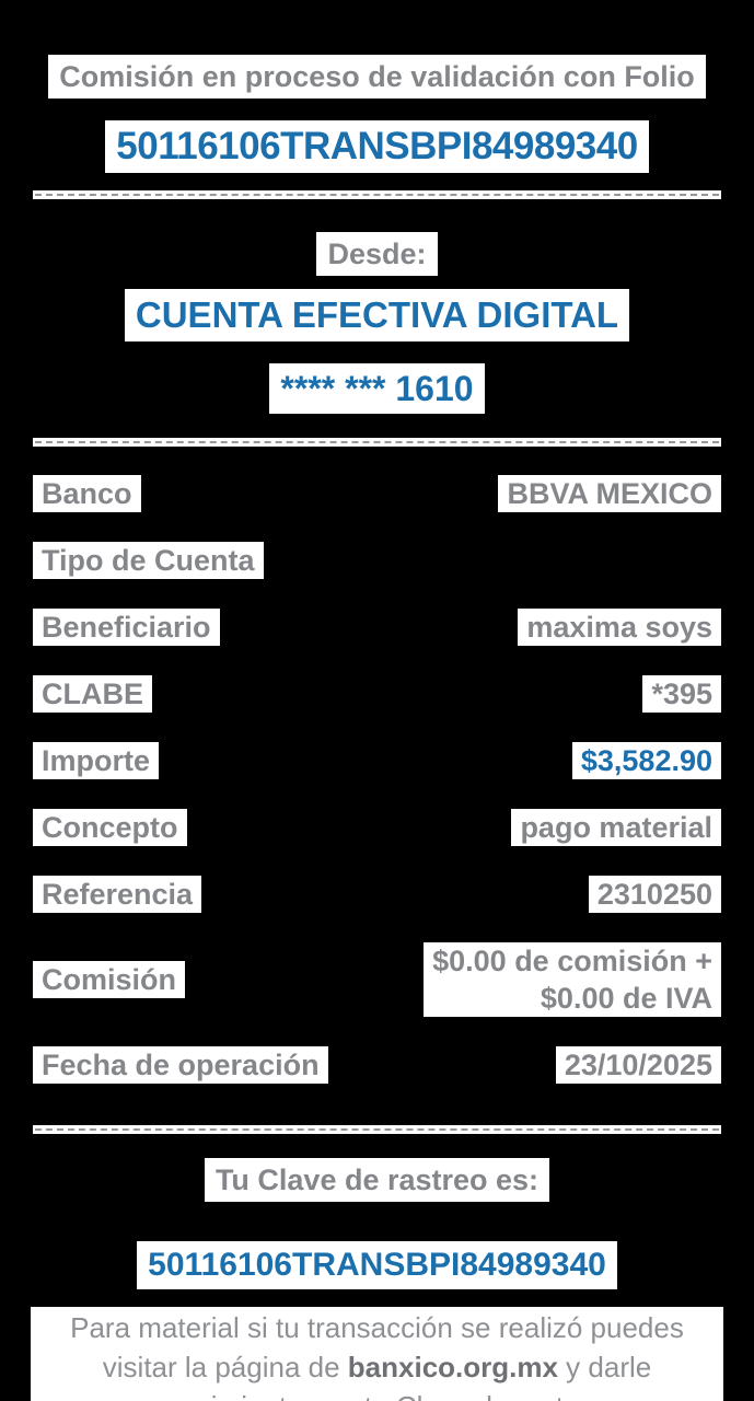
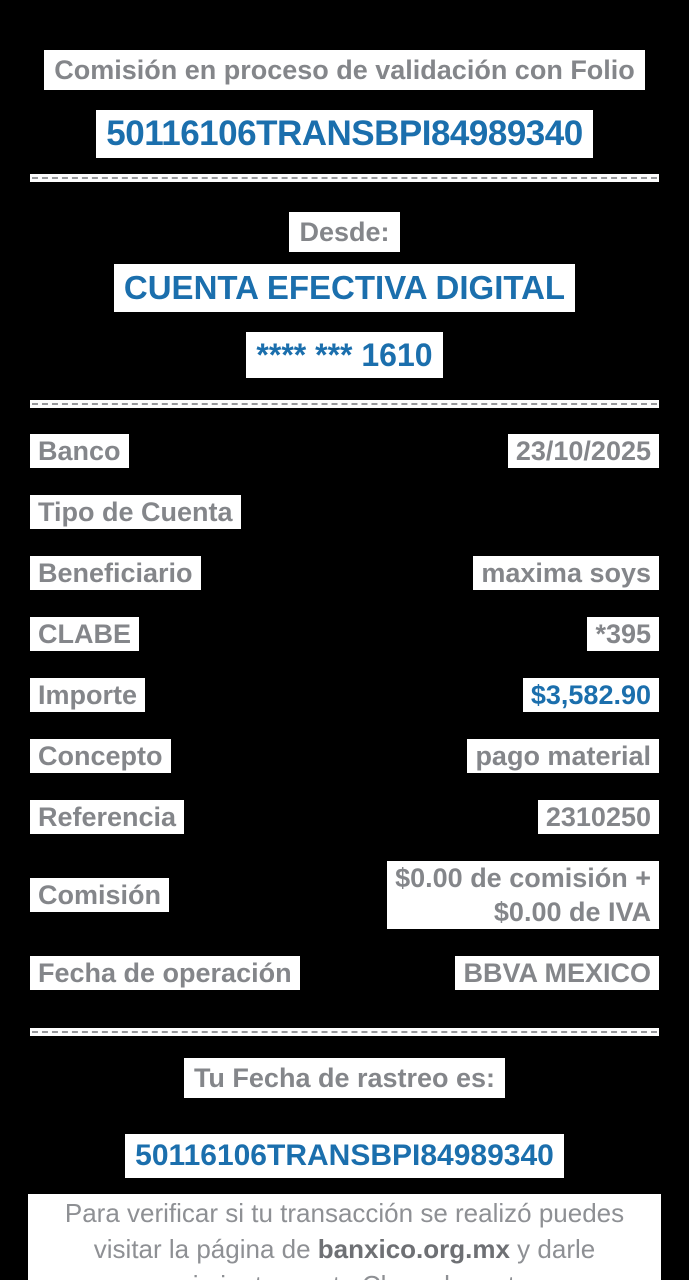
  Comisión en proceso de validación con Folio
  50116106TRANSBPI84989340
  Desde:
  CUENTA EFECTIVA DIGITAL
  **** *** 1610
  Banco
- BBVA MEXICO
+ 23/10/2025
  Tipo de Cuenta
  Beneficiario
  maxima soys
  CLABE
  *395
  Importe
  $3,582.90
  Concepto
  pago material
  Referencia
  2310250
  Comisión
  $0.00 de comisión +
  $0.00 de IVA
  Fecha de operación
- 23/10/2025
+ BBVA MEXICO
- Tu Clave de rastreo es:
+ Tu Fecha de rastreo es:
  50116106TRANSBPI84989340
- Para material si tu transacción se realizó puedes visitar la página de banxico.org.mx y darle
+ Para verificar si tu transacción se realizó puedes visitar la página de banxico.org.mx y darle
